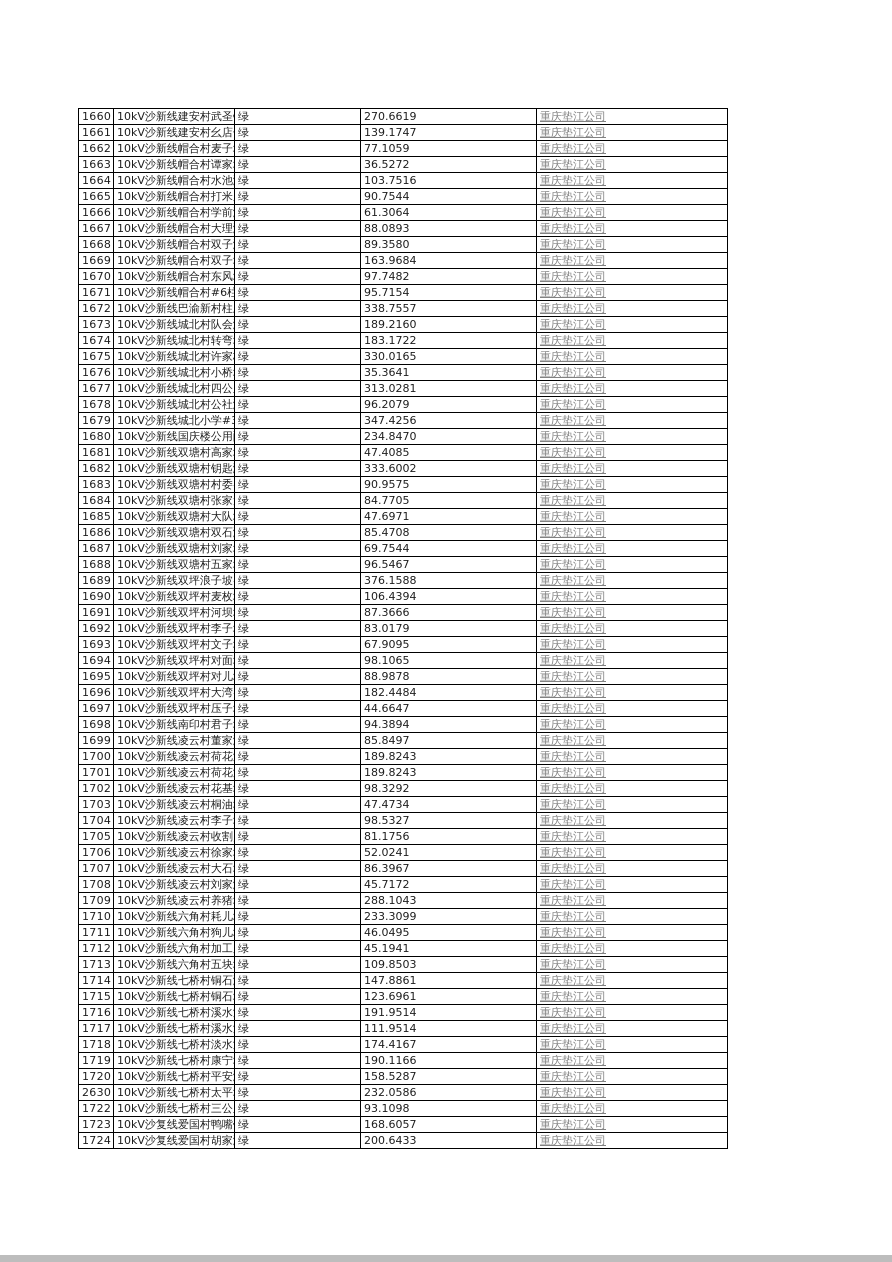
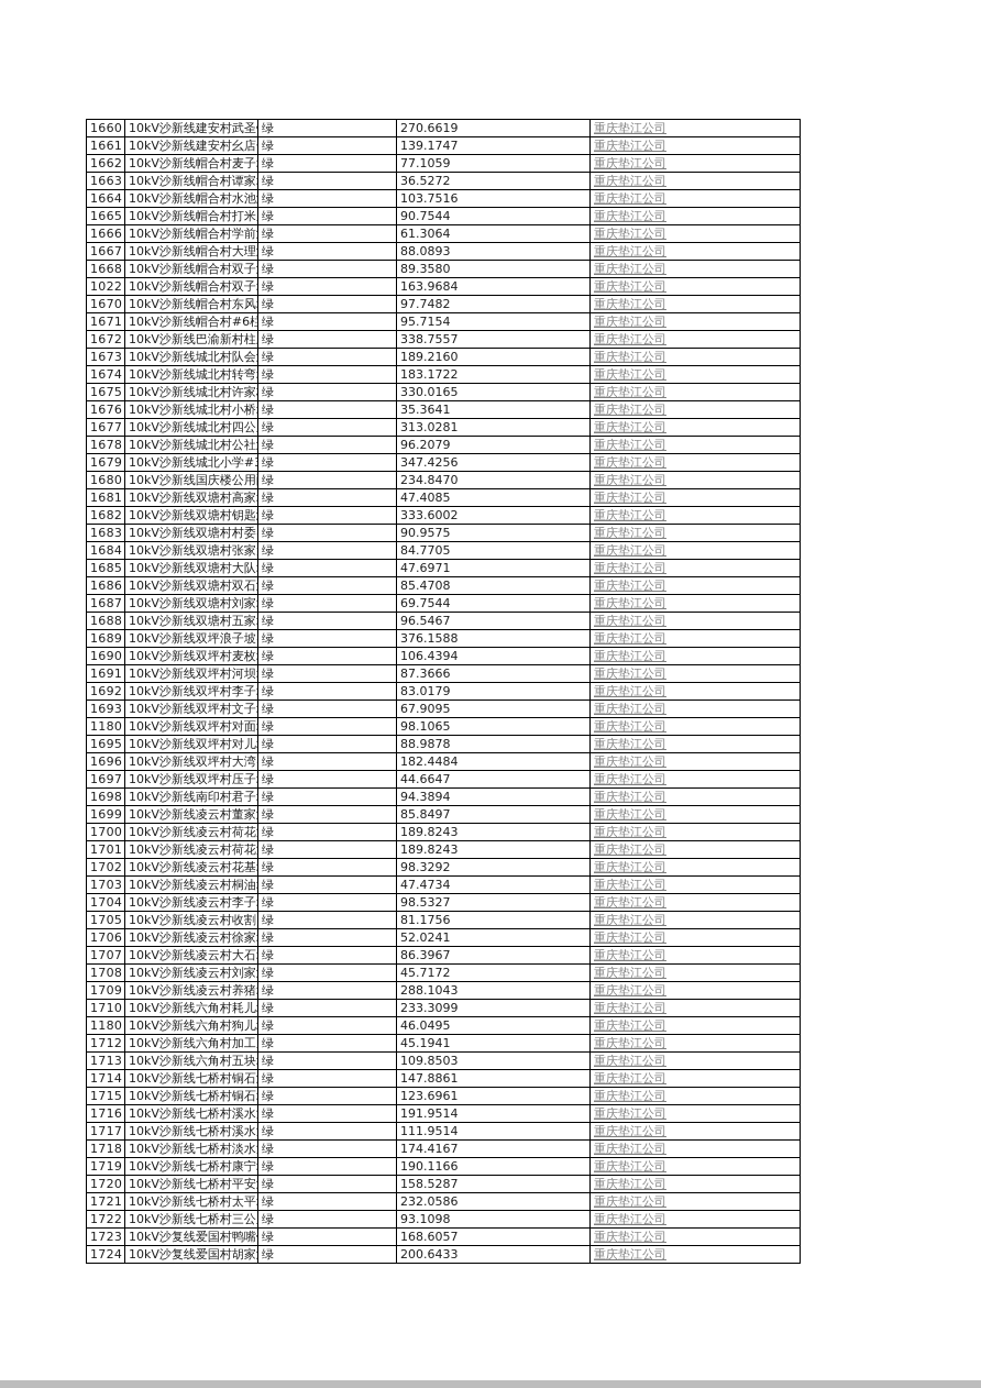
  1660	10kV沙新线建安村武圣	绿	270.6619	重庆垫江公司
  1661	10kV沙新线建安村幺店	绿	139.1747	重庆垫江公司
  1662	10kV沙新线帽合村麦子	绿	77.1059	重庆垫江公司
  1663	10kV沙新线帽合村谭家	绿	36.5272	重庆垫江公司
  1664	10kV沙新线帽合村水池	绿	103.7516	重庆垫江公司
  1665	10kV沙新线帽合村打米	绿	90.7544	重庆垫江公司
  1666	10kV沙新线帽合村学前	绿	61.3064	重庆垫江公司
  1667	10kV沙新线帽合村大理	绿	88.0893	重庆垫江公司
  1668	10kV沙新线帽合村双子	绿	89.3580	重庆垫江公司
- 1669	10kV沙新线帽合村双子	绿	163.9684	重庆垫江公司
+ 1022	10kV沙新线帽合村双子	绿	163.9684	重庆垫江公司
  1670	10kV沙新线帽合村东风	绿	97.7482	重庆垫江公司
  1671	10kV沙新线帽合村#6柱	绿	95.7154	重庆垫江公司
  1672	10kV沙新线巴渝新村柱	绿	338.7557	重庆垫江公司
  1673	10kV沙新线城北村队会	绿	189.2160	重庆垫江公司
  1674	10kV沙新线城北村转弯	绿	183.1722	重庆垫江公司
  1675	10kV沙新线城北村许家	绿	330.0165	重庆垫江公司
  1676	10kV沙新线城北村小桥	绿	35.3641	重庆垫江公司
  1677	10kV沙新线城北村四公	绿	313.0281	重庆垫江公司
  1678	10kV沙新线城北村公社	绿	96.2079	重庆垫江公司
  1679	10kV沙新线城北小学#	绿	347.4256	重庆垫江公司
  1680	10kV沙新线国庆楼公用	绿	234.8470	重庆垫江公司
  1681	10kV沙新线双塘村高家	绿	47.4085	重庆垫江公司
  1682	10kV沙新线双塘村钥匙	绿	333.6002	重庆垫江公司
  1683	10kV沙新线双塘村村委	绿	90.9575	重庆垫江公司
  1684	10kV沙新线双塘村张家	绿	84.7705	重庆垫江公司
  1685	10kV沙新线双塘村大队	绿	47.6971	重庆垫江公司
  1686	10kV沙新线双塘村双石	绿	85.4708	重庆垫江公司
  1687	10kV沙新线双塘村刘家	绿	69.7544	重庆垫江公司
  1688	10kV沙新线双塘村五家	绿	96.5467	重庆垫江公司
  1689	10kV沙新线双坪浪子坡	绿	376.1588	重庆垫江公司
  1690	10kV沙新线双坪村麦枚	绿	106.4394	重庆垫江公司
  1691	10kV沙新线双坪村河坝	绿	87.3666	重庆垫江公司
  1692	10kV沙新线双坪村李子	绿	83.0179	重庆垫江公司
  1693	10kV沙新线双坪村文子	绿	67.9095	重庆垫江公司
- 1694	10kV沙新线双坪村对面	绿	98.1065	重庆垫江公司
+ 1180	10kV沙新线双坪村对面	绿	98.1065	重庆垫江公司
  1695	10kV沙新线双坪村对儿	绿	88.9878	重庆垫江公司
  1696	10kV沙新线双坪村大湾	绿	182.4484	重庆垫江公司
  1697	10kV沙新线双坪村压子	绿	44.6647	重庆垫江公司
  1698	10kV沙新线南印村君子	绿	94.3894	重庆垫江公司
  1699	10kV沙新线凌云村董家	绿	85.8497	重庆垫江公司
  1700	10kV沙新线凌云村荷花	绿	189.8243	重庆垫江公司
  1701	10kV沙新线凌云村荷花	绿	189.8243	重庆垫江公司
  1702	10kV沙新线凌云村花基	绿	98.3292	重庆垫江公司
  1703	10kV沙新线凌云村桐油	绿	47.4734	重庆垫江公司
  1704	10kV沙新线凌云村李子	绿	98.5327	重庆垫江公司
  1705	10kV沙新线凌云村收割	绿	81.1756	重庆垫江公司
  1706	10kV沙新线凌云村徐家	绿	52.0241	重庆垫江公司
  1707	10kV沙新线凌云村大石	绿	86.3967	重庆垫江公司
  1708	10kV沙新线凌云村刘家	绿	45.7172	重庆垫江公司
  1709	10kV沙新线凌云村养猪	绿	288.1043	重庆垫江公司
  1710	10kV沙新线六角村耗儿	绿	233.3099	重庆垫江公司
- 1711	10kV沙新线六角村狗儿	绿	46.0495	重庆垫江公司
+ 1180	10kV沙新线六角村狗儿	绿	46.0495	重庆垫江公司
  1712	10kV沙新线六角村加工	绿	45.1941	重庆垫江公司
  1713	10kV沙新线六角村五块	绿	109.8503	重庆垫江公司
  1714	10kV沙新线七桥村铜石	绿	147.8861	重庆垫江公司
  1715	10kV沙新线七桥村铜石	绿	123.6961	重庆垫江公司
  1716	10kV沙新线七桥村溪水	绿	191.9514	重庆垫江公司
  1717	10kV沙新线七桥村溪水	绿	111.9514	重庆垫江公司
  1718	10kV沙新线七桥村淡水	绿	174.4167	重庆垫江公司
  1719	10kV沙新线七桥村康宁	绿	190.1166	重庆垫江公司
  1720	10kV沙新线七桥村平安	绿	158.5287	重庆垫江公司
- 2630	10kV沙新线七桥村太平	绿	232.0586	重庆垫江公司
+ 1721	10kV沙新线七桥村太平	绿	232.0586	重庆垫江公司
  1722	10kV沙新线七桥村三公	绿	93.1098	重庆垫江公司
  1723	10kV沙复线爱国村鸭嘴	绿	168.6057	重庆垫江公司
  1724	10kV沙复线爱国村胡家	绿	200.6433	重庆垫江公司
